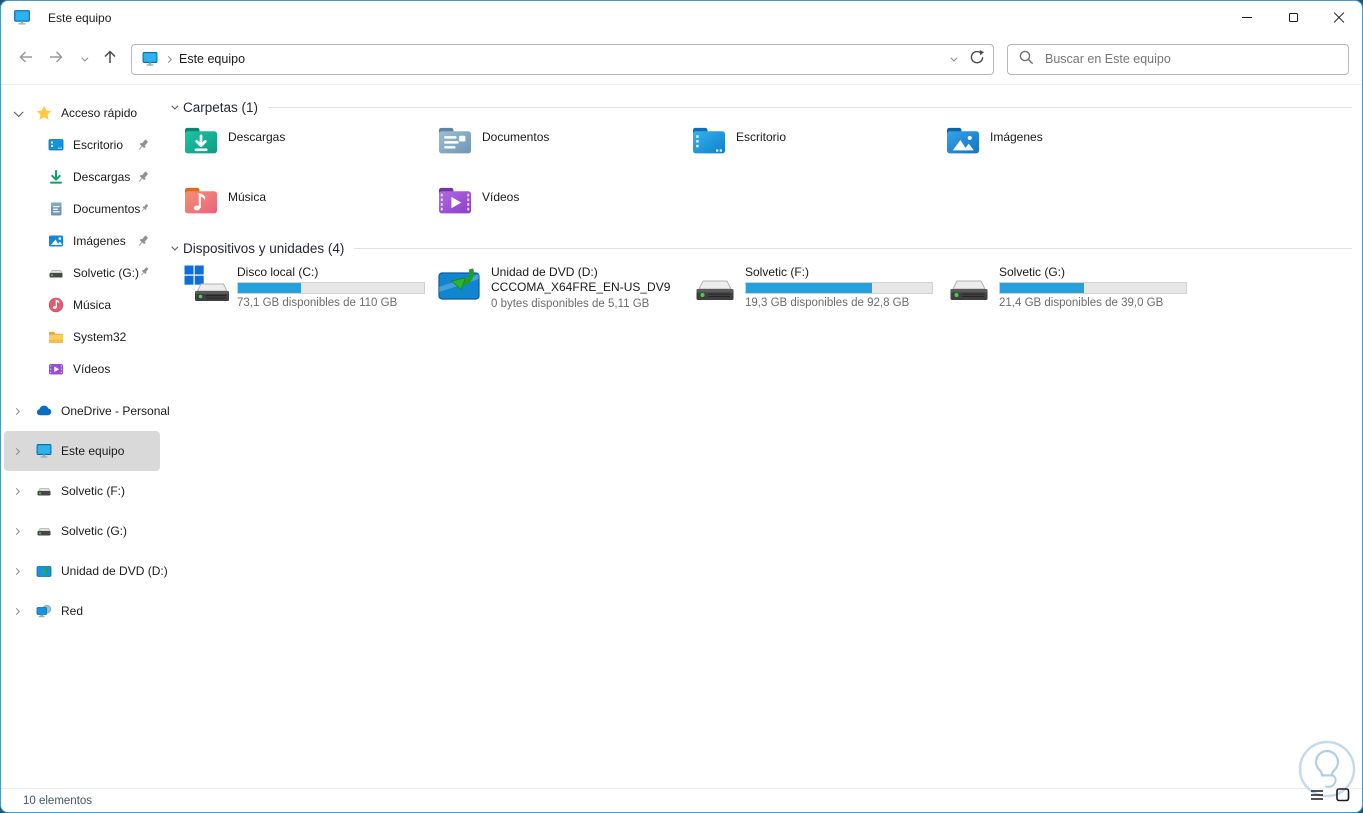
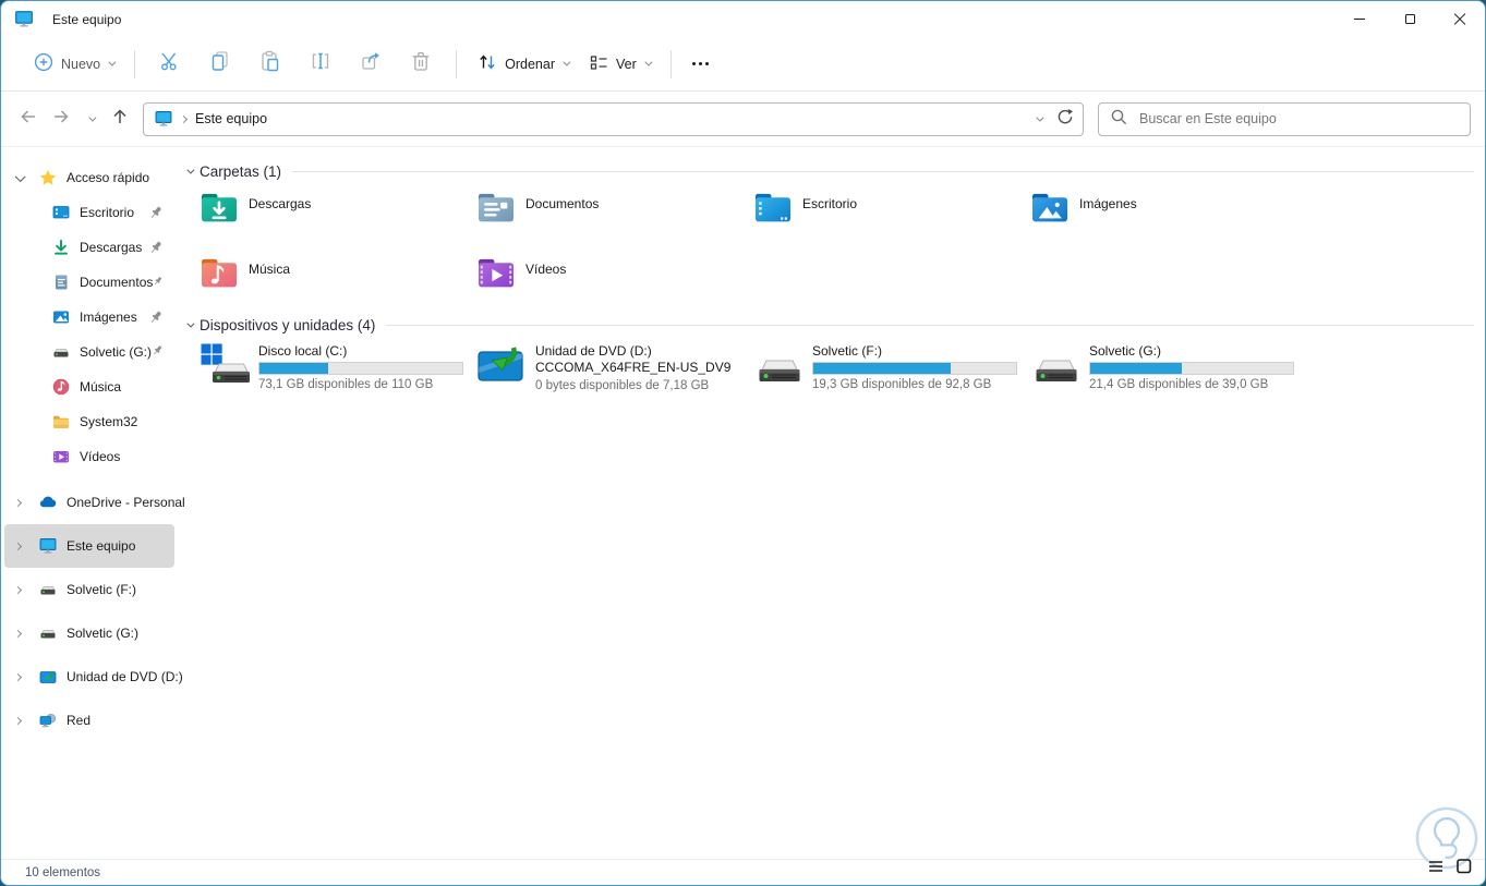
  Este equipo
+ Nuevo
+ Ordenar
+ Ver
  Este equipo
  Buscar en Este equipo
  Acceso rápido
  Escritorio
  Descargas
  Documentos
  Imágenes
  Solvetic (G:)
  Música
  System32
  Vídeos
  OneDrive - Personal
  Este equipo
  Solvetic (F:)
  Solvetic (G:)
  Unidad de DVD (D:)
  Red
  Carpetas (1)
  Descargas
  Documentos
  Escritorio
  Imágenes
  Música
  Vídeos
  Dispositivos y unidades (4)
  Disco local (C:)
  73,1 GB disponibles de 110 GB
  Unidad de DVD (D:)
  CCCOMA_X64FRE_EN-US_DV9
- 0 bytes disponibles de 5,11 GB
+ 0 bytes disponibles de 7,18 GB
  Solvetic (F:)
  19,3 GB disponibles de 92,8 GB
  Solvetic (G:)
  21,4 GB disponibles de 39,0 GB
  10 elementos
